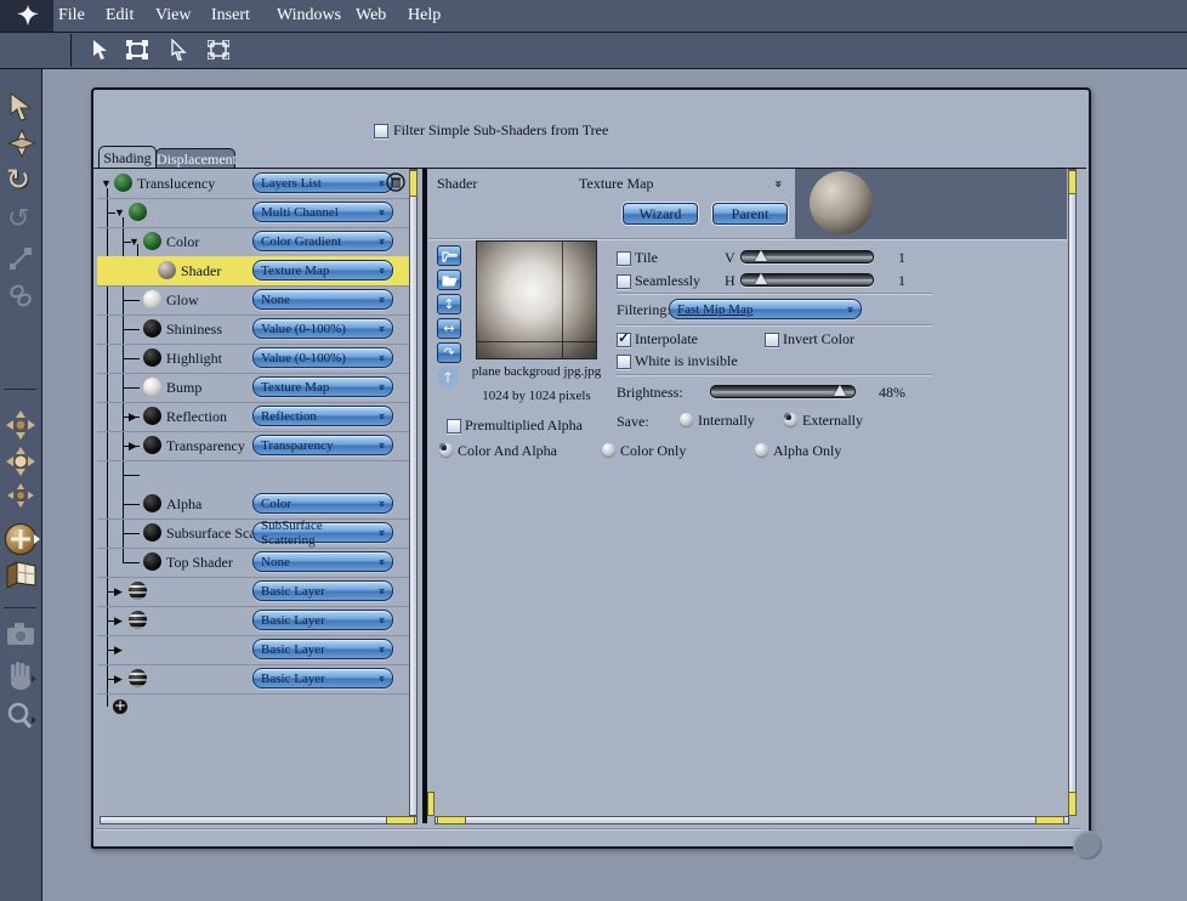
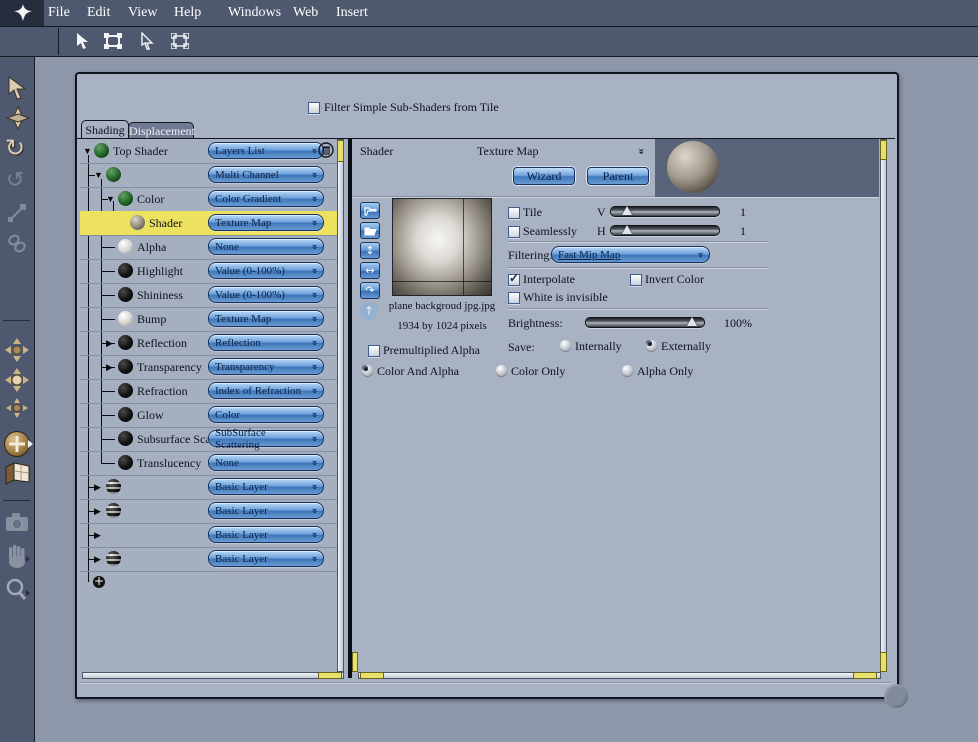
  File
  Edit
  View
- Insert
+ Help
  Windows
  Web
- Help
+ Insert
  ↻
  ↺
- Filter Simple Sub-Shaders from Tree
+ Filter Simple Sub-Shaders from Tile
  Shading
  Displacement
  +
  ▼
- Translucency
+ Top Shader
  Layers List
  ▼
  Multi Channel
  ▼
  Color
  Color Gradient
  Shader
  Texture Map
- Glow
+ Alpha
  None
- Shininess
+ Highlight
  Value (0-100%)
- Highlight
+ Shininess
  Value (0-100%)
  Bump
  Texture Map
  ▶
  Reflection
  Reflection
  ▶
  Transparency
  Transparency
+ Refraction
+ Index of Refraction
- Alpha
+ Glow
  Color
  Subsurface Sc
  SubSurface Scattering
- Top Shader
+ Translucency
  None
  ▶
  Basic Layer
  ▶
  Basic Layer
  ▶
  Basic Layer
  ▶
  Basic Layer
  Shader
  Texture Map
  Wizard
  Parent
  ↕
  ↔
  ↷
  ↑
  plane backgroud jpg.jpg
- 1024 by 1024 pixels
+ 1934 by 1024 pixels
  Premultiplied Alpha
  Color And Alpha
  Color Only
  Alpha Only
  Tile
  V
  1
  Seamlessly
  H
  1
  Filtering
  Fast Mip Map
  Interpolate
  Invert Color
  White is invisible
  Brightness:
- 48%
+ 100%
  Save:
  Internally
  Externally
